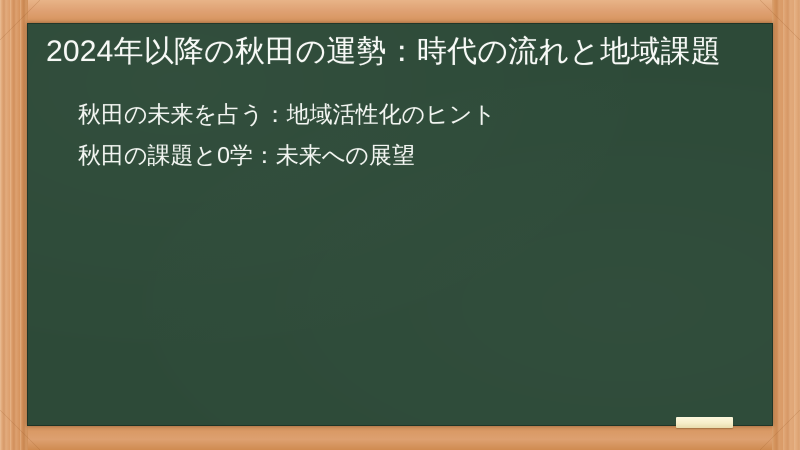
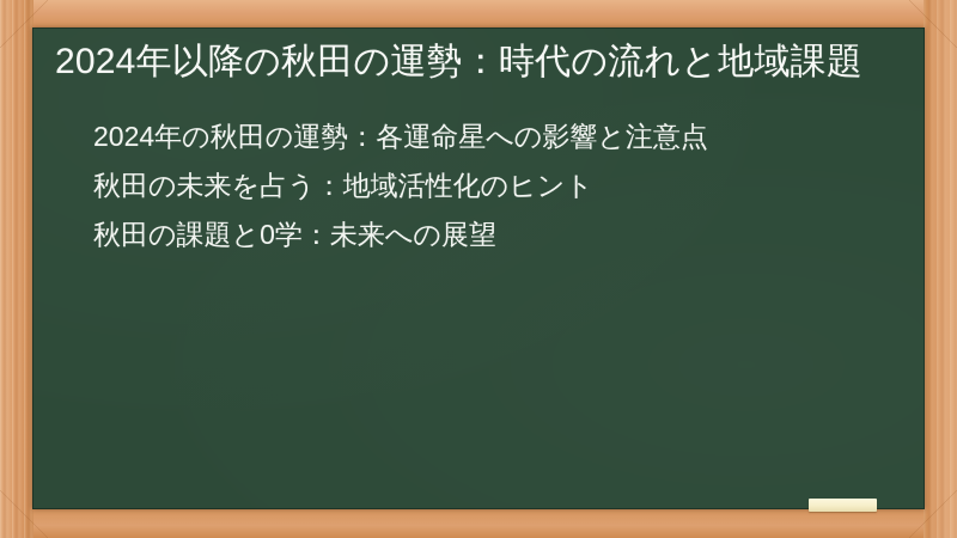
  2024年以降の秋田の運勢：時代の流れと地域課題
+ 2024年の秋田の運勢：各運命星への影響と注意点
  秋田の未来を占う：地域活性化のヒント
  秋田の課題と0学：未来への展望
